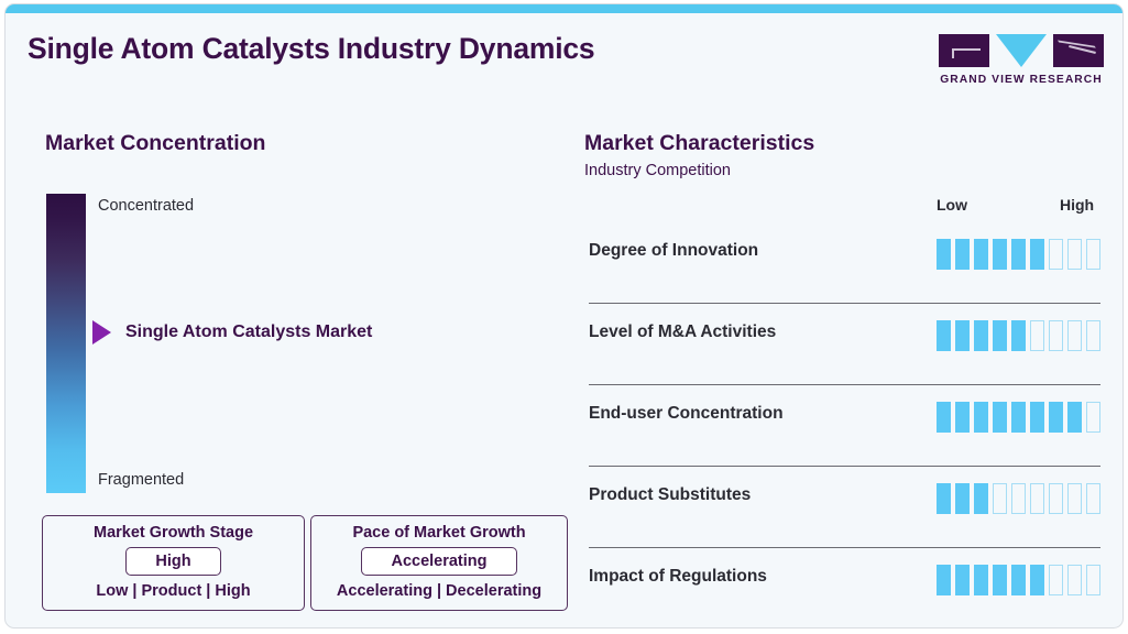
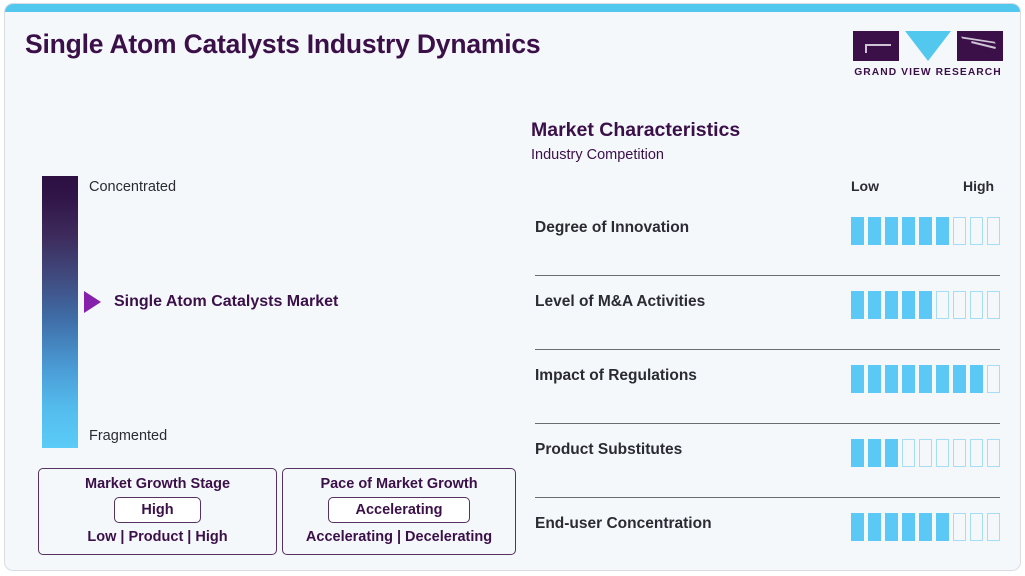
  Single Atom Catalysts Industry Dynamics
  GRAND VIEW RESEARCH
- Market Concentration
  Concentrated
  Fragmented
  Single Atom Catalysts Market
  Market Growth Stage
  High
  Low | Product | High
  Pace of Market Growth
  Accelerating
  Accelerating | Decelerating
  Market Characteristics
  Industry Competition
  Low
  High
  Degree of Innovation
  Level of M&A Activities
- End-user Concentration
+ Impact of Regulations
  Product Substitutes
- Impact of Regulations
+ End-user Concentration
